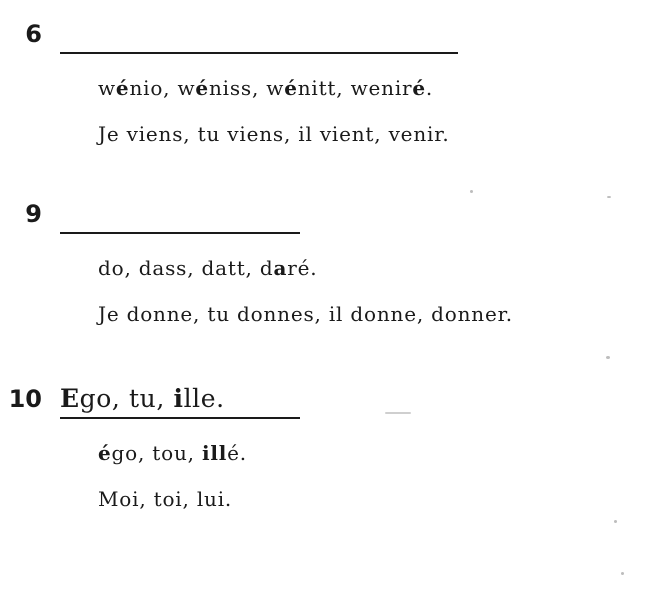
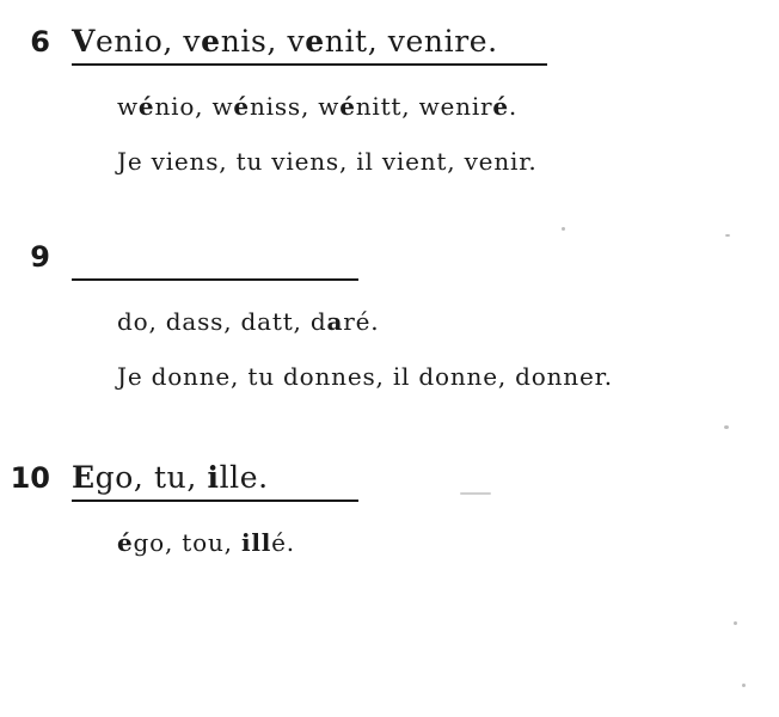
  6
+ Venio, venis, venit, venire.
  wénio, wéniss, wénitt, weniré.
  Je viens, tu viens, il vient, venir.
  9
  do, dass, datt, daré.
  Je donne, tu donnes, il donne, donner.
  10
  Ego, tu, ille.
  égo, tou, illé.
- Moi, toi, lui.
